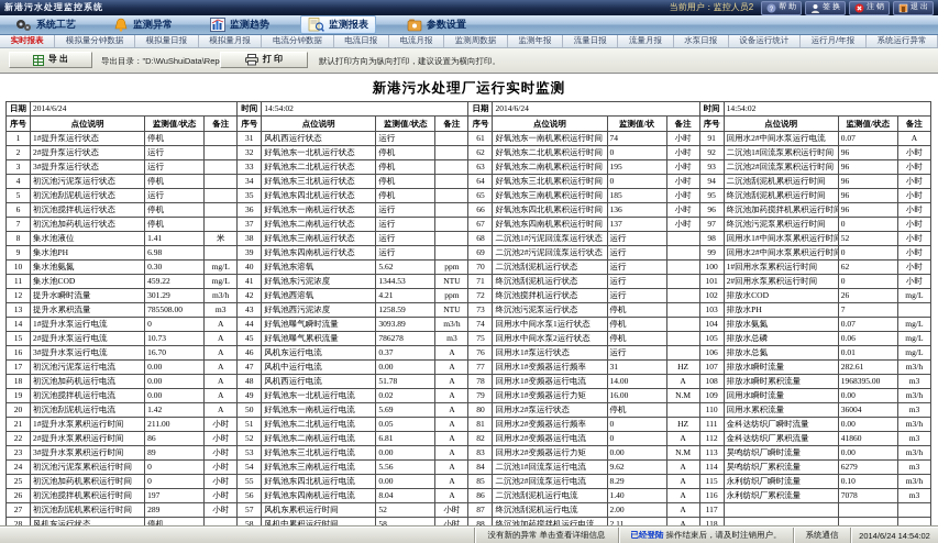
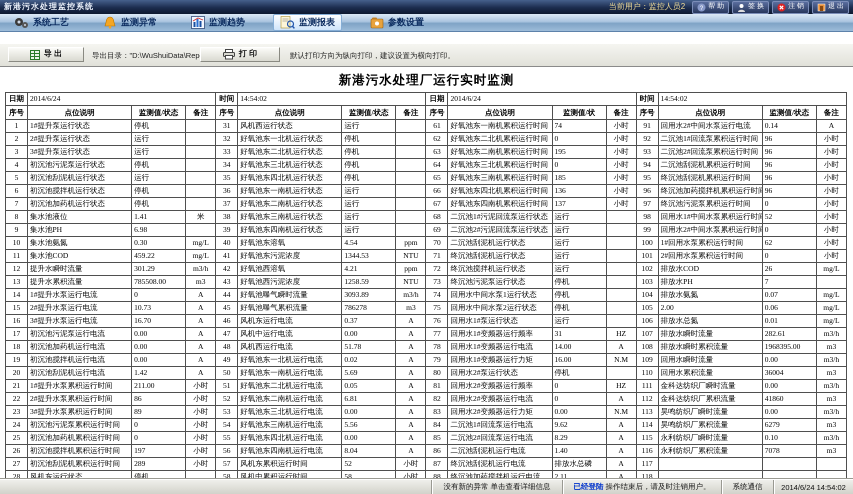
  新港污水处理监控系统
  当前用户：监控人员2
  系统工艺
  监测异常
  监测趋势
  监测报表
  参数设置
- 实时报表
- 模拟量分钟数据
- 模拟量日报
- 模拟量月报
- 电流分钟数据
- 电流日报
- 电流月报
- 监测周数据
- 监测年报
- 流量日报
- 流量月报
- 水泵日报
- 设备运行统计
- 运行月/年报
- 系统运行异常
  导 出
  导出目录："D:\WuShuiData\Rep
  打 印
  默认打印方向为纵向打印，建议设置为横向打印。
  新港污水处理厂运行实时监测
  日期	2014/6/24	时间	14:54:02	日期	2014/6/24	时间	14:54:02
  序号	点位说明	监测值/状态	备注	序号	点位说明	监测值/状态	备注	序号	点位说明	监测值/状	备注	序号	点位说明	监测值/状态	备注
- 1	1#提升泵运行状态	停机		31	风机西运行状态	运行		61	好氧池东一南机累积运行时间	74	小时	91	回用水2#中间水泵运行电流	0.07	A
+ 1	1#提升泵运行状态	停机		31	风机西运行状态	运行		61	好氧池东一南机累积运行时间	74	小时	91	回用水2#中间水泵运行电流	0.14	A
  2	2#提升泵运行状态	运行		32	好氧池东一北机运行状态	停机		62	好氧池东二北机累积运行时间	0	小时	92	二沉池1#回流泵累积运行时间	96	小时
  3	3#提升泵运行状态	运行		33	好氧池东二北机运行状态	停机		63	好氧池东二南机累积运行时间	195	小时	93	二沉池2#回流泵累积运行时间	96	小时
  4	初沉池污泥泵运行状态	停机		34	好氧池东三北机运行状态	停机		64	好氧池东三北机累积运行时间	0	小时	94	二沉池刮泥机累积运行时间	96	小时
  5	初沉池刮泥机运行状态	运行		35	好氧池东四北机运行状态	停机		65	好氧池东三南机累积运行时间	185	小时	95	终沉池刮泥机累积运行时间	96	小时
  6	初沉池搅拌机运行状态	停机		36	好氧池东一南机运行状态	运行		66	好氧池东四北机累积运行时间	136	小时	96	终沉池加药搅拌机累积运行时间	96	小时
  7	初沉池加药机运行状态	停机		37	好氧池东二南机运行状态	运行		67	好氧池东四南机累积运行时间	137	小时	97	终沉池污泥泵累积运行时间	0	小时
  8	集水池液位	1.41	米	38	好氧池东三南机运行状态	运行		68	二沉池1#污泥回流泵运行状态	运行		98	回用水1#中间水泵累积运行时间	52	小时
  9	集水池PH	6.98		39	好氧池东四南机运行状态	运行		69	二沉池2#污泥回流泵运行状态	运行		99	回用水2#中间水泵累积运行时间	0	小时
- 10	集水池氨氮	0.30	mg/L	40	好氧池东溶氧	5.62	ppm	70	二沉池刮泥机运行状态	运行		100	1#回用水泵累积运行时间	62	小时
+ 10	集水池氨氮	0.30	mg/L	40	好氧池东溶氧	4.54	ppm	70	二沉池刮泥机运行状态	运行		100	1#回用水泵累积运行时间	62	小时
  11	集水池COD	459.22	mg/L	41	好氧池东污泥浓度	1344.53	NTU	71	终沉池刮泥机运行状态	运行		101	2#回用水泵累积运行时间	0	小时
  12	提升水瞬时流量	301.29	m3/h	42	好氧池西溶氧	4.21	ppm	72	终沉池搅拌机运行状态	运行		102	排放水COD	26	mg/L
  13	提升水累积流量	785508.00	m3	43	好氧池西污泥浓度	1258.59	NTU	73	终沉池污泥泵运行状态	停机		103	排放水PH	7
  14	1#提升水泵运行电流	0	A	44	好氧池曝气瞬时流量	3093.89	m3/h	74	回用水中间水泵1运行状态	停机		104	排放水氨氮	0.07	mg/L
- 15	2#提升水泵运行电流	10.73	A	45	好氧池曝气累积流量	786278	m3	75	回用水中间水泵2运行状态	停机		105	排放水总磷	0.06	mg/L
+ 15	2#提升水泵运行电流	10.73	A	45	好氧池曝气累积流量	786278	m3	75	回用水中间水泵2运行状态	停机		105	2.00	0.06	mg/L
  16	3#提升水泵运行电流	16.70	A	46	风机东运行电流	0.37	A	76	回用水1#泵运行状态	运行		106	排放水总氮	0.01	mg/L
  17	初沉池污泥泵运行电流	0.00	A	47	风机中运行电流	0.00	A	77	回用水1#变频器运行频率	31	HZ	107	排放水瞬时流量	282.61	m3/h
  18	初沉池加药机运行电流	0.00	A	48	风机西运行电流	51.78	A	78	回用水1#变频器运行电流	14.00	A	108	排放水瞬时累积流量	1968395.00	m3
  19	初沉池搅拌机运行电流	0.00	A	49	好氧池东一北机运行电流	0.02	A	79	回用水1#变频器运行力矩	16.00	N.M	109	回用水瞬时流量	0.00	m3/h
  20	初沉池刮泥机运行电流	1.42	A	50	好氧池东一南机运行电流	5.69	A	80	回用水2#泵运行状态	停机		110	回用水累积流量	36004	m3
  21	1#提升水泵累积运行时间	211.00	小时	51	好氧池东二北机运行电流	0.05	A	81	回用水2#变频器运行频率	0	HZ	111	金科达纺织厂瞬时流量	0.00	m3/h
  22	2#提升水泵累积运行时间	86	小时	52	好氧池东二南机运行电流	6.81	A	82	回用水2#变频器运行电流	0	A	112	金科达纺织厂累积流量	41860	m3
  23	3#提升水泵累积运行时间	89	小时	53	好氧池东三北机运行电流	0.00	A	83	回用水2#变频器运行力矩	0.00	N.M	113	昊鸣纺织厂瞬时流量	0.00	m3/h
  24	初沉池污泥泵累积运行时间	0	小时	54	好氧池东三南机运行电流	5.56	A	84	二沉池1#回流泵运行电流	9.62	A	114	昊鸣纺织厂累积流量	6279	m3
  25	初沉池加药机累积运行时间	0	小时	55	好氧池东四北机运行电流	0.00	A	85	二沉池2#回流泵运行电流	8.29	A	115	永利纺织厂瞬时流量	0.10	m3/h
  26	初沉池搅拌机累积运行时间	197	小时	56	好氧池东四南机运行电流	8.04	A	86	二沉池刮泥机运行电流	1.40	A	116	永利纺织厂累积流量	7078	m3
- 27	初沉池刮泥机累积运行时间	289	小时	57	风机东累积运行时间	52	小时	87	终沉池刮泥机运行电流	2.00	A	117
+ 27	初沉池刮泥机累积运行时间	289	小时	57	风机东累积运行时间	52	小时	87	终沉池刮泥机运行电流	排放水总磷	A	117
  28	风机东运行状态	停机		58	风机中累积运行时间	58	小时	88	终沉池加药搅拌机运行电流	2.11	A	118
  没有新的异常 单击查看详细信息
  已经登陆
  操作结束后，请及时注销用户。
  系统通信
  2014/6/24 14:54:02
